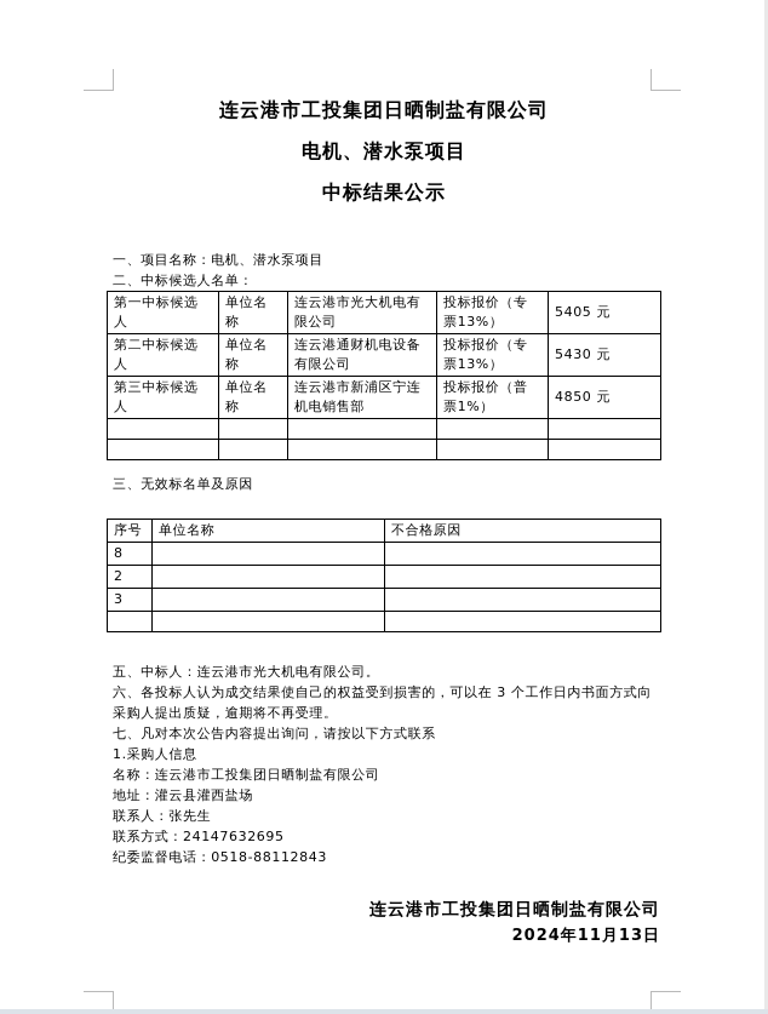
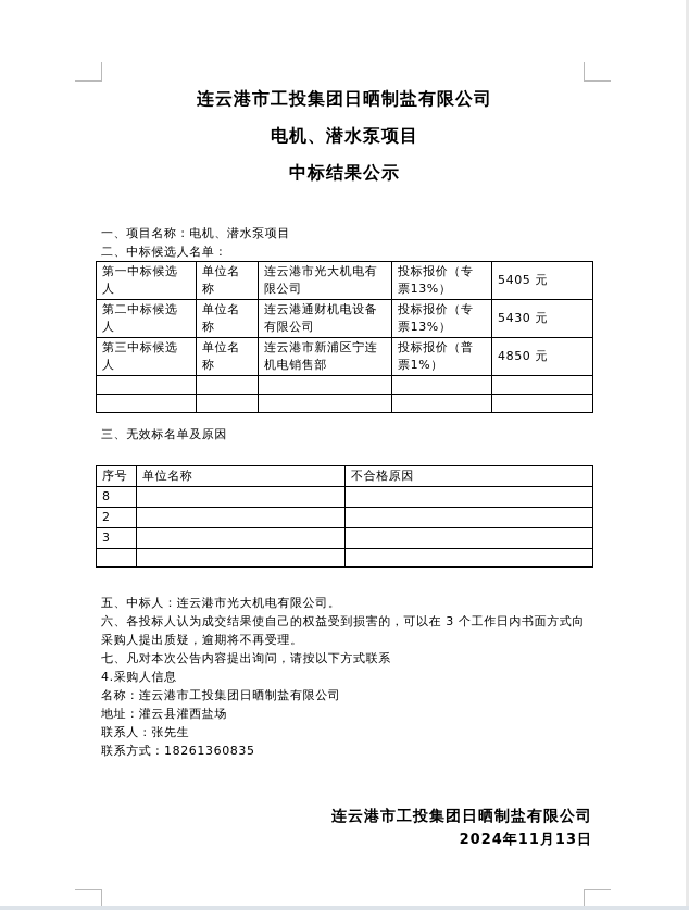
  连云港市工投集团日晒制盐有限公司
  电机、潜水泵项目
  中标结果公示
  一、项目名称：电机、潜水泵项目
  二、中标候选人名单：
  第一中标候选人	单位名称	连云港市光大机电有限公司	投标报价（专票13%）	5405 元
  第二中标候选人	单位名称	连云港通财机电设备有限公司	投标报价（专票13%）	5430 元
  第三中标候选人	单位名称	连云港市新浦区宁连机电销售部	投标报价（普票1%）	4850 元
  三、无效标名单及原因
  序号	单位名称	不合格原因
  8
  2
  3
  五、中标人：连云港市光大机电有限公司。
  六、各投标人认为成交结果使自己的权益受到损害的，可以在 3 个工作日内书面方式向采购人提出质疑，逾期将不再受理。
  七、凡对本次公告内容提出询问，请按以下方式联系
- 1.采购人信息
+ 4.采购人信息
  名称：连云港市工投集团日晒制盐有限公司
  地址：灌云县灌西盐场
  联系人：张先生
- 联系方式：24147632695
+ 联系方式：18261360835
- 纪委监督电话：0518-88112843
  连云港市工投集团日晒制盐有限公司
  2024年11月13日
